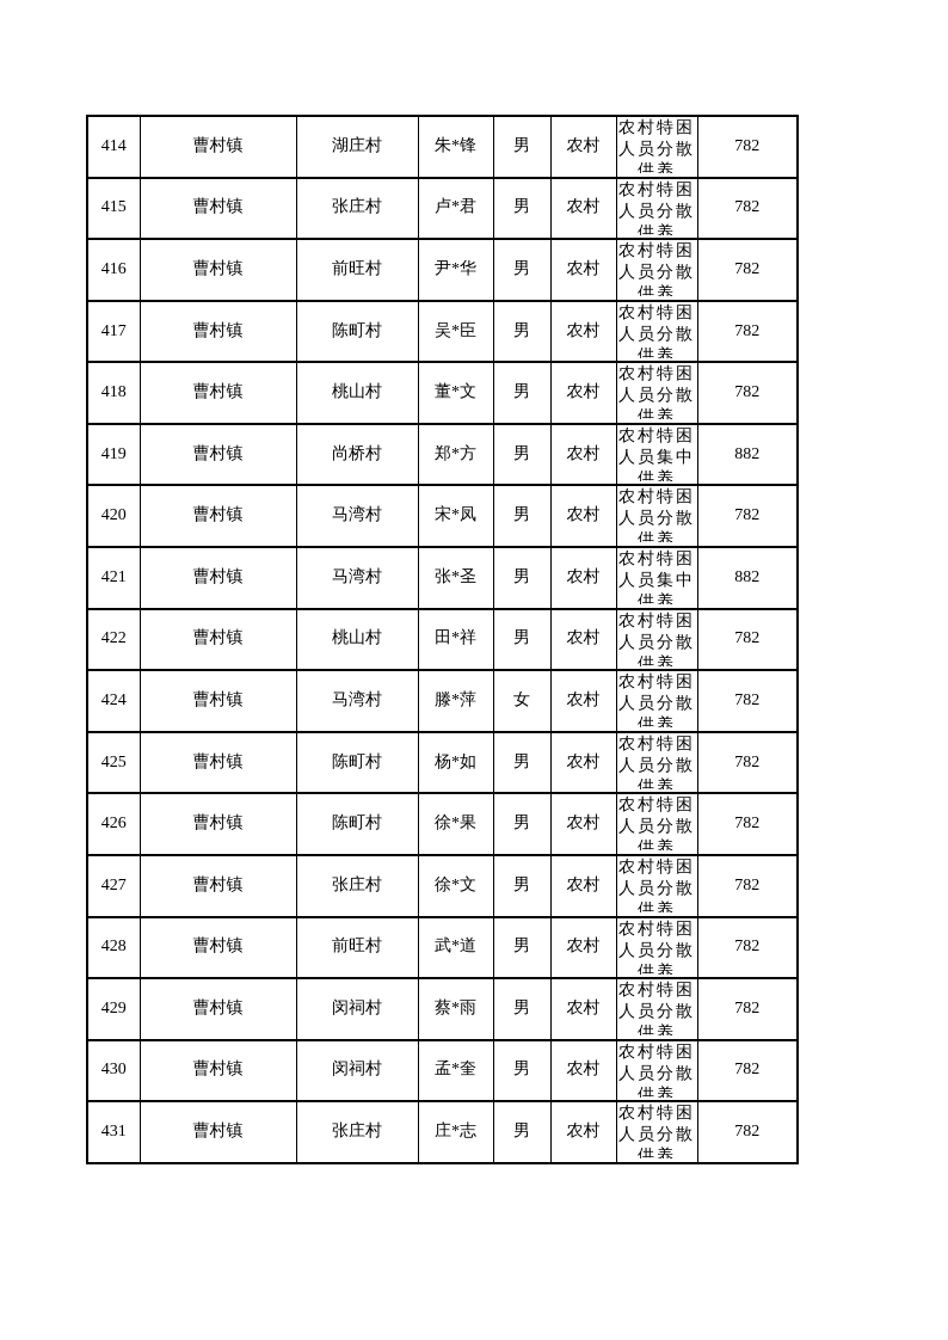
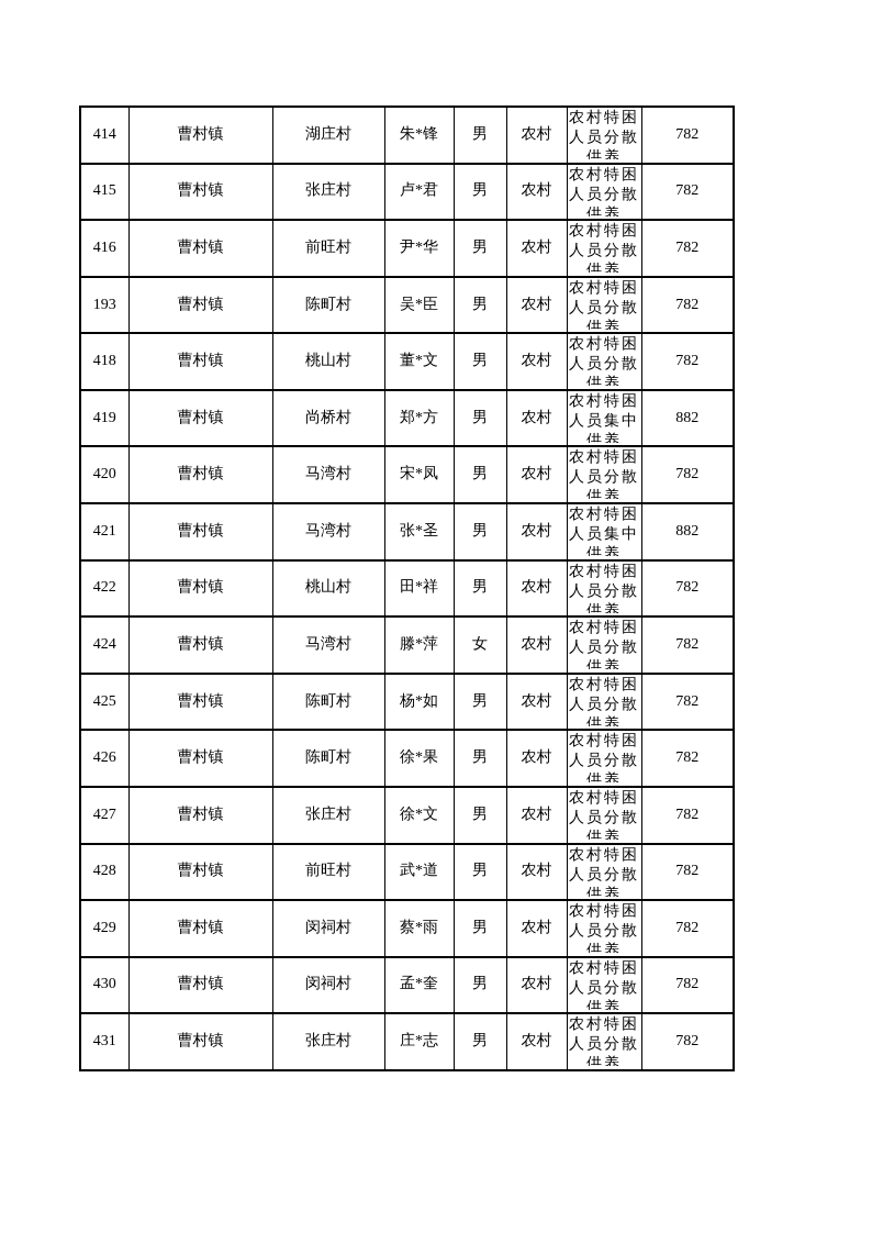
  414	曹村镇	湖庄村	朱*锋	男	农村	农村特困人员分散供养	782
  415	曹村镇	张庄村	卢*君	男	农村	农村特困人员分散供养	782
  416	曹村镇	前旺村	尹*华	男	农村	农村特困人员分散供养	782
- 417	曹村镇	陈町村	吴*臣	男	农村	农村特困人员分散供养	782
+ 193	曹村镇	陈町村	吴*臣	男	农村	农村特困人员分散供养	782
  418	曹村镇	桃山村	董*文	男	农村	农村特困人员分散供养	782
  419	曹村镇	尚桥村	郑*方	男	农村	农村特困人员集中供养	882
  420	曹村镇	马湾村	宋*凤	男	农村	农村特困人员分散供养	782
  421	曹村镇	马湾村	张*圣	男	农村	农村特困人员集中供养	882
  422	曹村镇	桃山村	田*祥	男	农村	农村特困人员分散供养	782
  424	曹村镇	马湾村	滕*萍	女	农村	农村特困人员分散供养	782
  425	曹村镇	陈町村	杨*如	男	农村	农村特困人员分散供养	782
  426	曹村镇	陈町村	徐*果	男	农村	农村特困人员分散供养	782
  427	曹村镇	张庄村	徐*文	男	农村	农村特困人员分散供养	782
  428	曹村镇	前旺村	武*道	男	农村	农村特困人员分散供养	782
  429	曹村镇	闵祠村	蔡*雨	男	农村	农村特困人员分散供养	782
  430	曹村镇	闵祠村	孟*奎	男	农村	农村特困人员分散供养	782
  431	曹村镇	张庄村	庄*志	男	农村	农村特困人员分散供养	782
